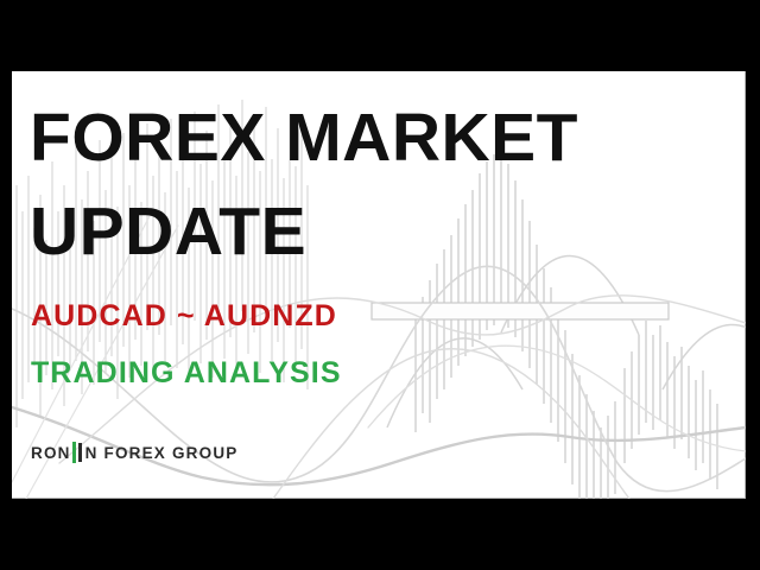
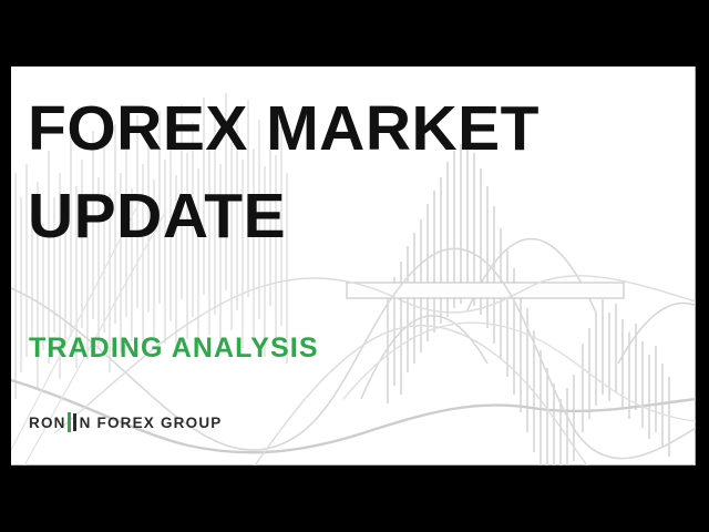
  FOREX MARKET
  UPDATE
- AUDCAD ~ AUDNZD
  TRADING ANALYSIS
  RON
  N FOREX GROUP
